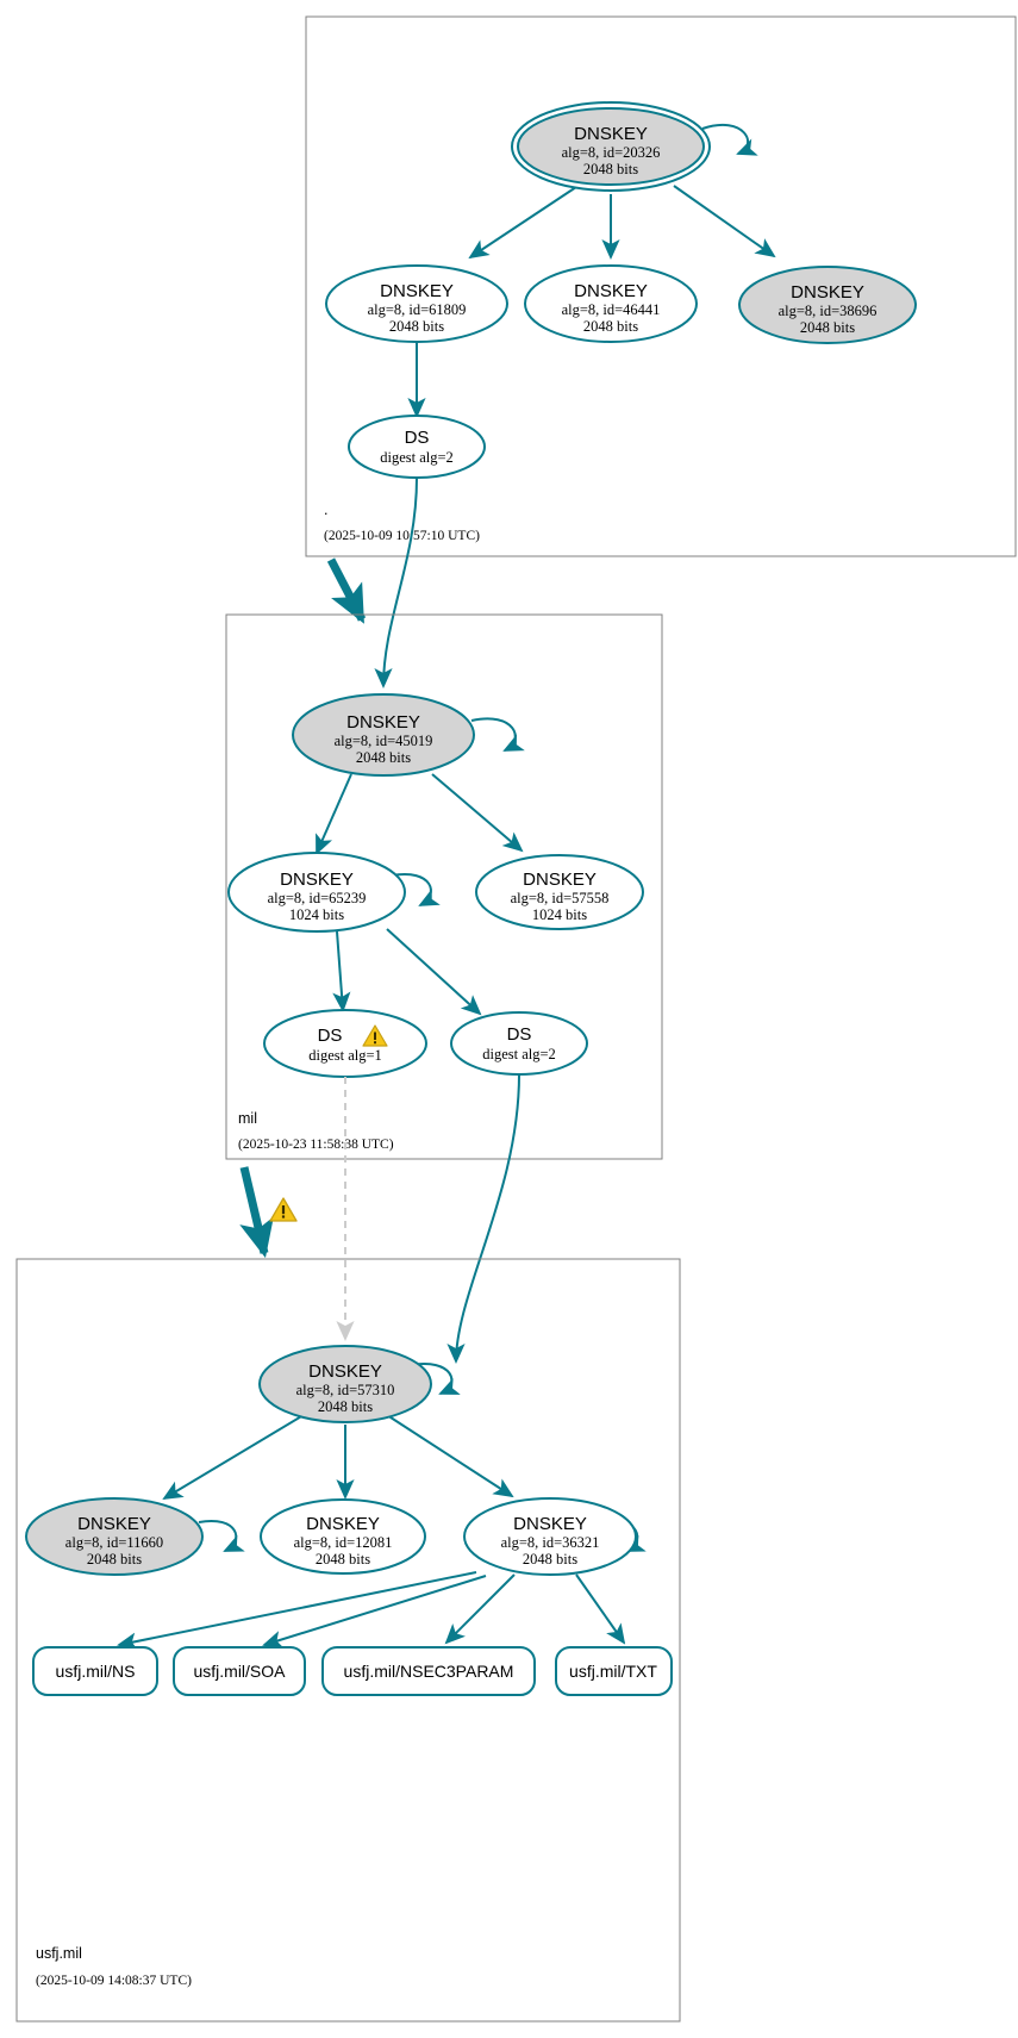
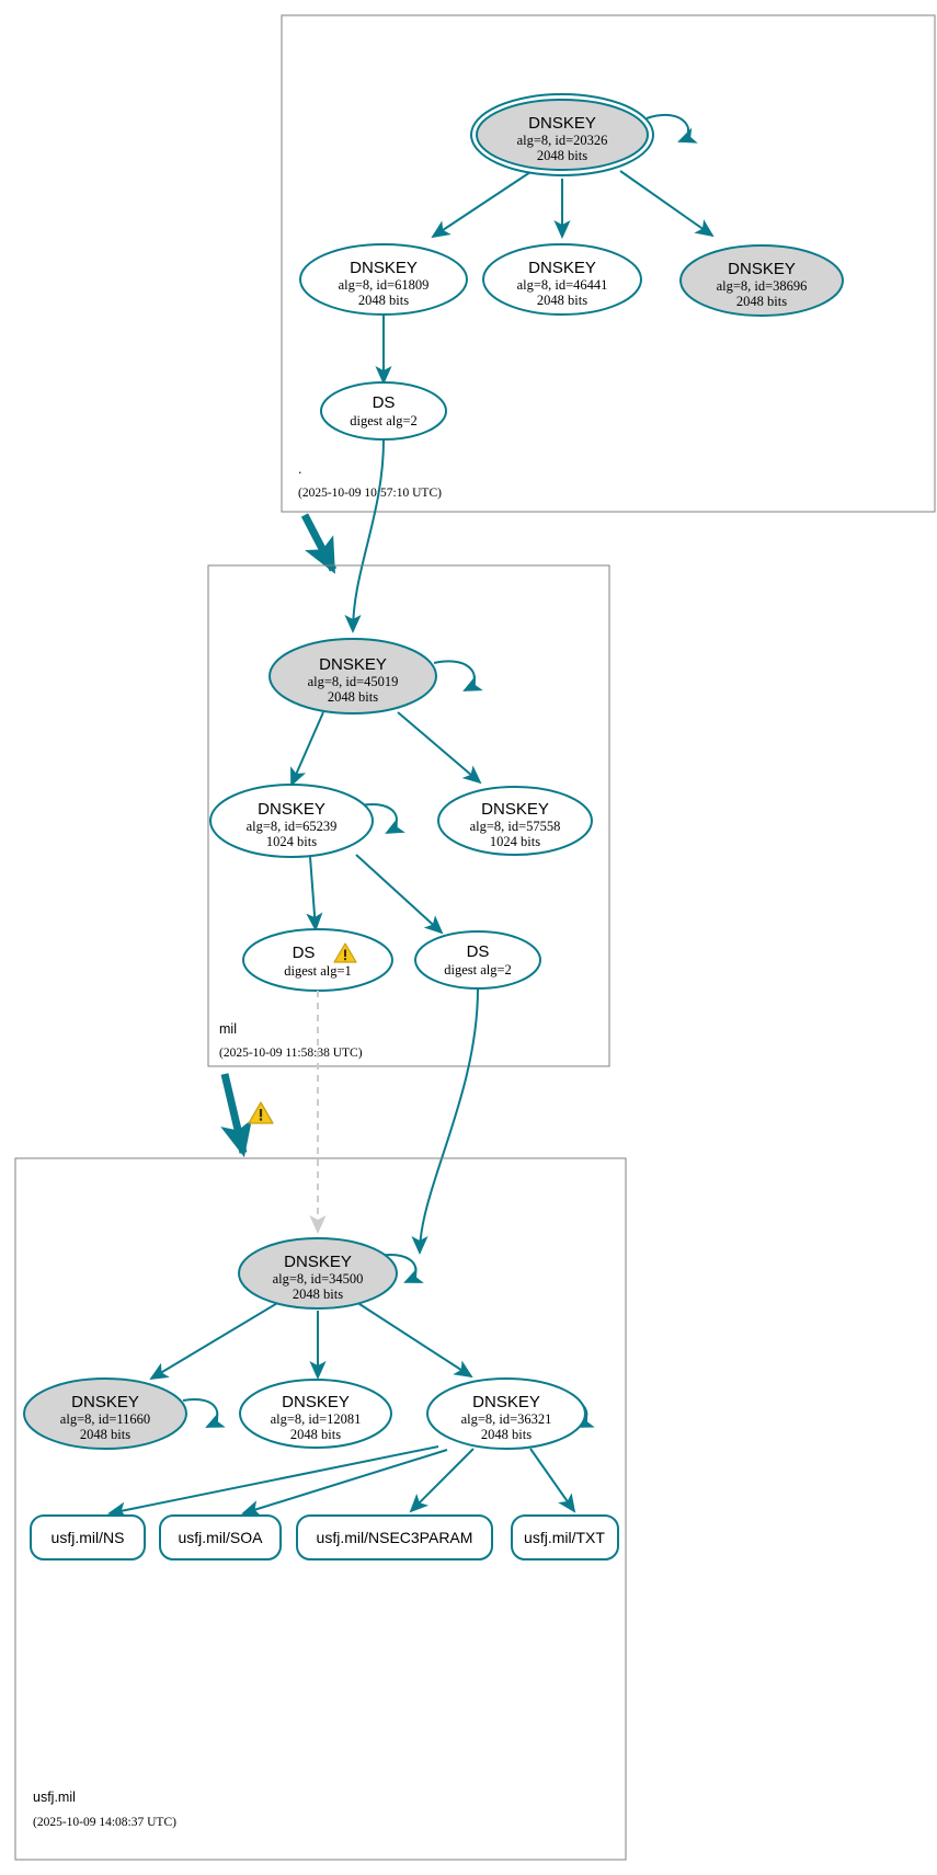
  DNSKEY
  alg=8, id=20326
  2048 bits
  DNSKEY
  alg=8, id=61809
  2048 bits
  DNSKEY
  alg=8, id=46441
  2048 bits
  DNSKEY
  alg=8, id=38696
  2048 bits
  DS
  digest alg=2
  .
  (2025-10-09 1057:10 UTC)
  DNSKEY
  alg=8, id=45019
  2048 bits
  DNSKEY
  alg=8, id=65239
  1024 bits
  DNSKEY
  alg=8, id=57558
  1024 bits
  DS
  digest alg=1
  DS
  digest alg=2
  mil
- (2025-10-23 11:58:38 UTC)
+ (2025-10-09 11:58:38 UTC)
  DNSKEY
- alg=8, id=57310
+ alg=8, id=34500
  2048 bits
  DNSKEY
  alg=8, id=11660
  2048 bits
  DNSKEY
  alg=8, id=12081
  2048 bits
  DNSKEY
  alg=8, id=36321
  2048 bits
  usfj.mil/NS
  usfj.mil/SOA
  usfj.mil/NSEC3PARAM
  usfj.mil/TXT
  usfj.mil
  (2025-10-09 14:08:37 UTC)
